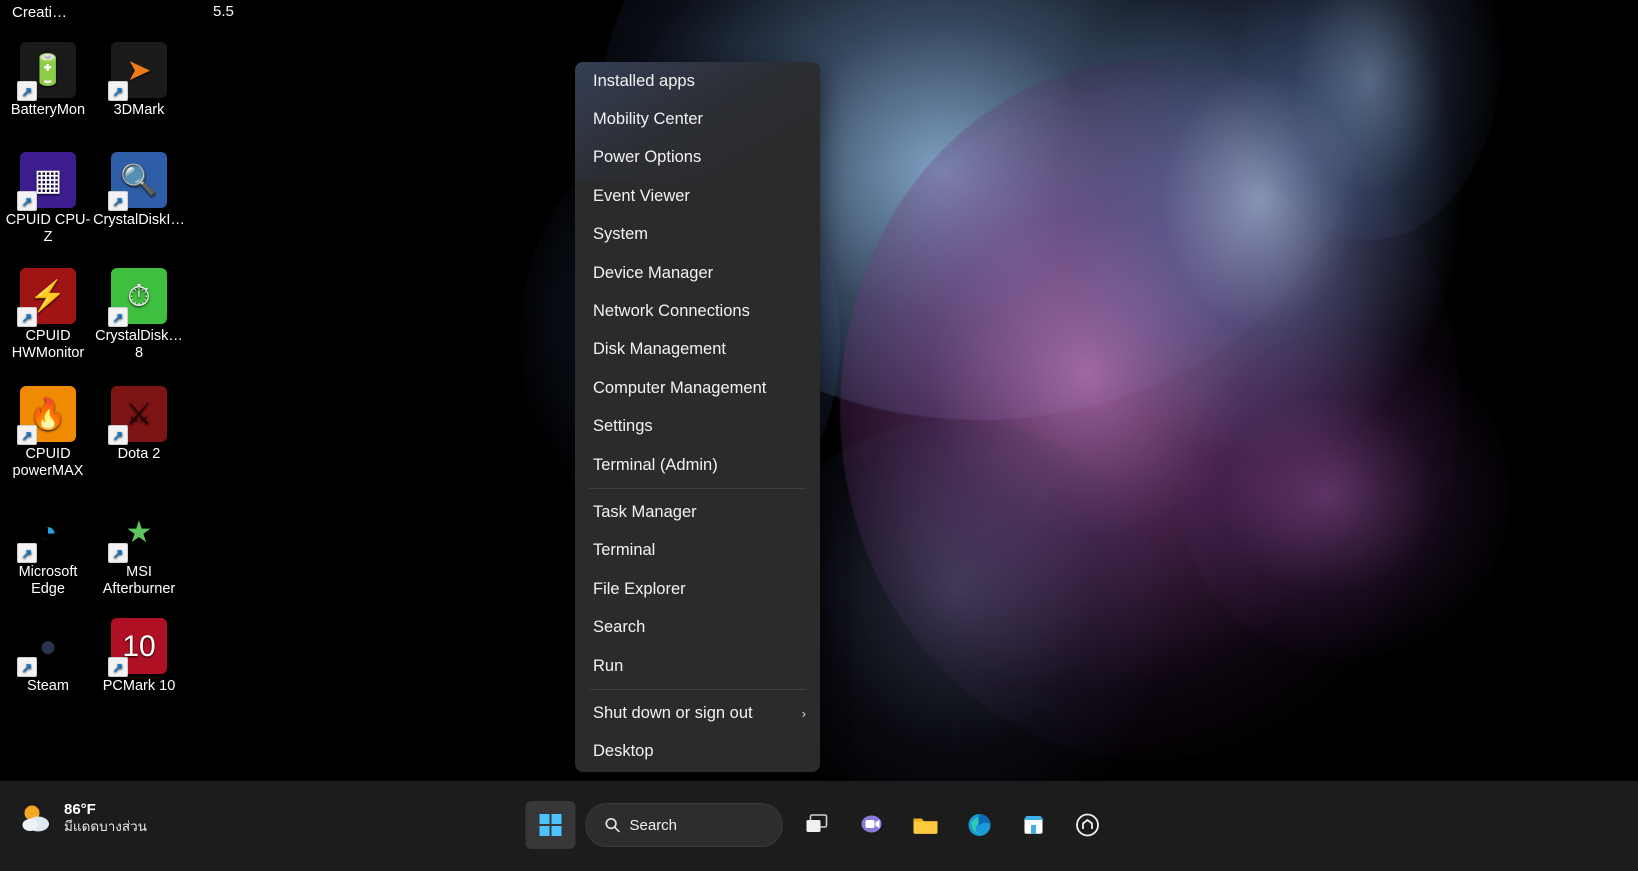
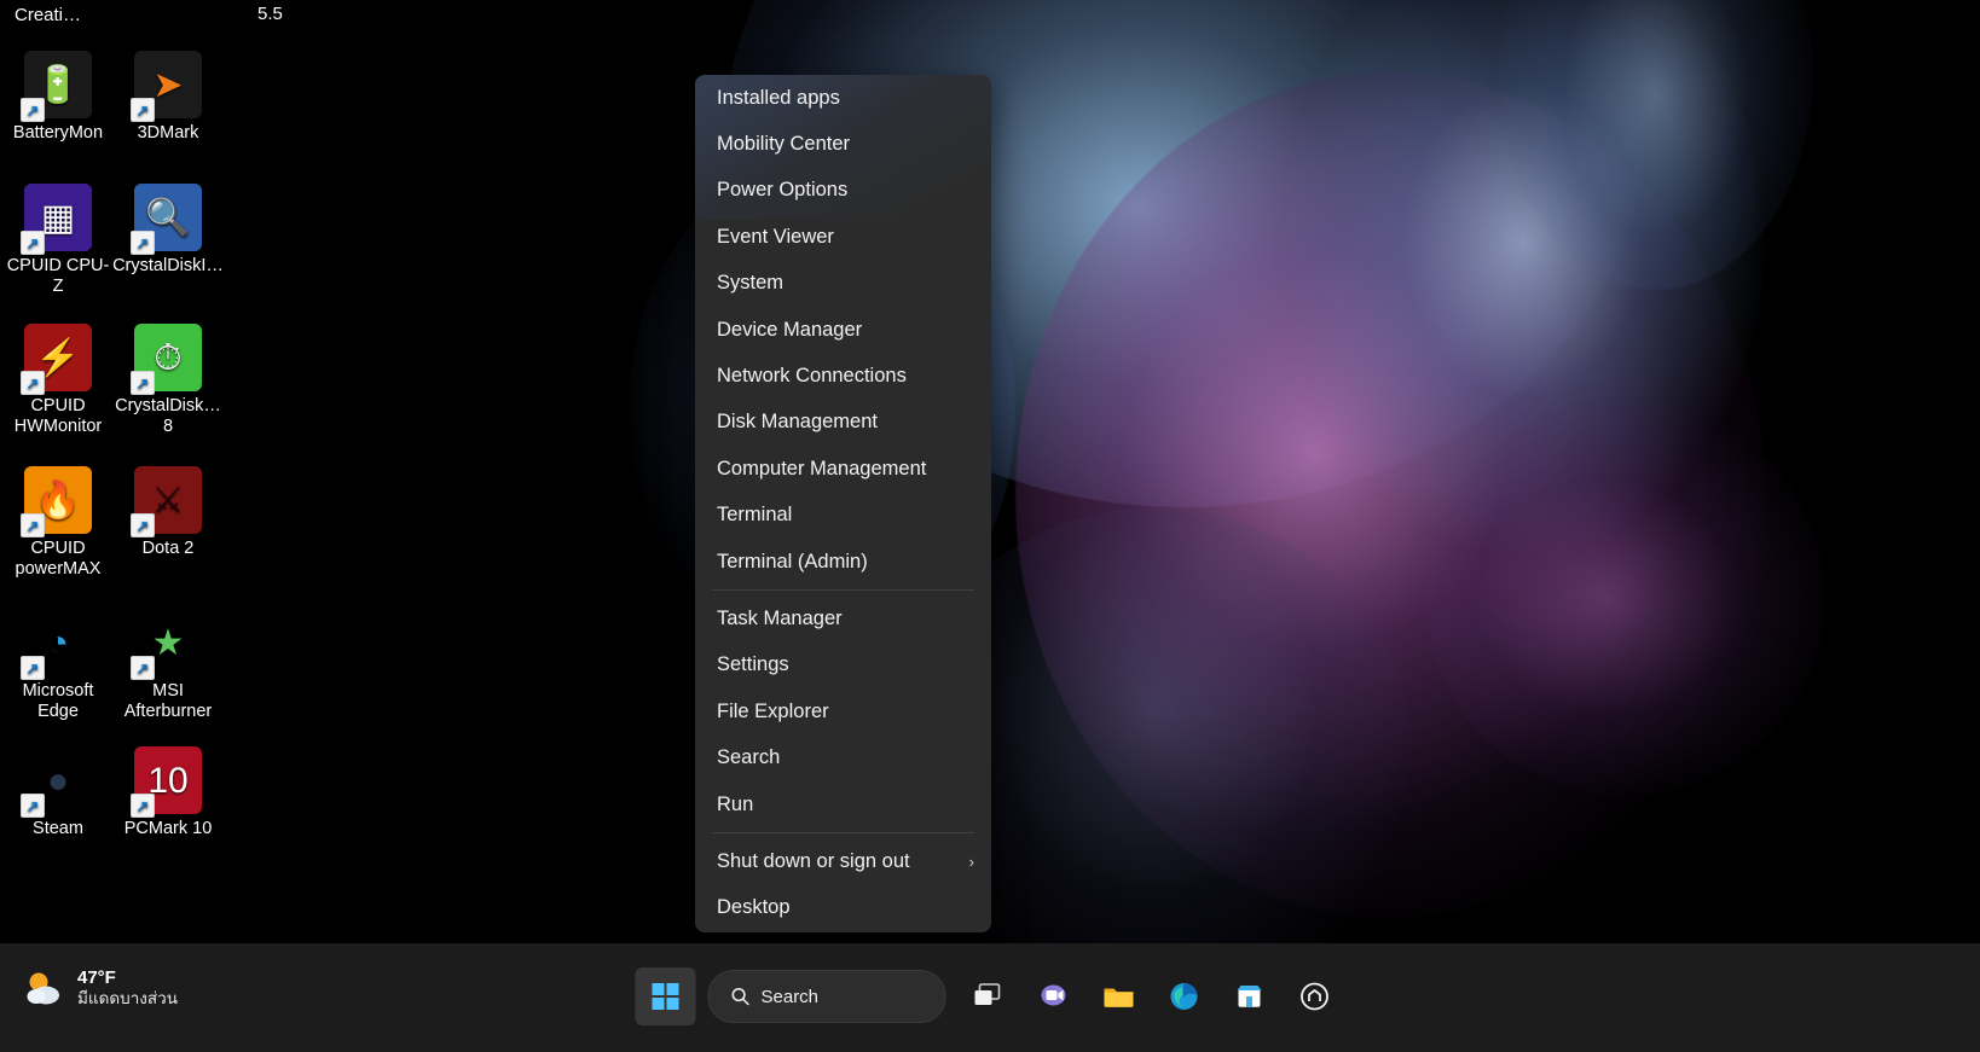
  Creati…
  5.5
  🔋
  ↗
  BatteryMon
  ➤
  ↗
  3DMark
  ▦
  ↗
  CPUID CPU-Z
  🔍
  ↗
  CrystalDiskI…
  ⚡
  ↗
  CPUID HWMonitor
  ⏱
  ↗
  CrystalDisk… 8
  🔥
  ↗
  CPUID powerMAX
  ⚔
  ↗
  Dota 2
  ◔
  ↗
  Microsoft Edge
  ★
  ↗
  MSI Afterburner
  ●
  ↗
  Steam
  10
  ↗
  PCMark 10
  Installed apps
  Mobility Center
  Power Options
  Event Viewer
  System
  Device Manager
  Network Connections
  Disk Management
  Computer Management
- Settings
+ Terminal
  Terminal (Admin)
  Task Manager
- Terminal
+ Settings
  File Explorer
  Search
  Run
  Shut down or sign out
  ›
  Desktop
- 86°F
+ 47°F
  มีแดดบางส่วน
  Search
